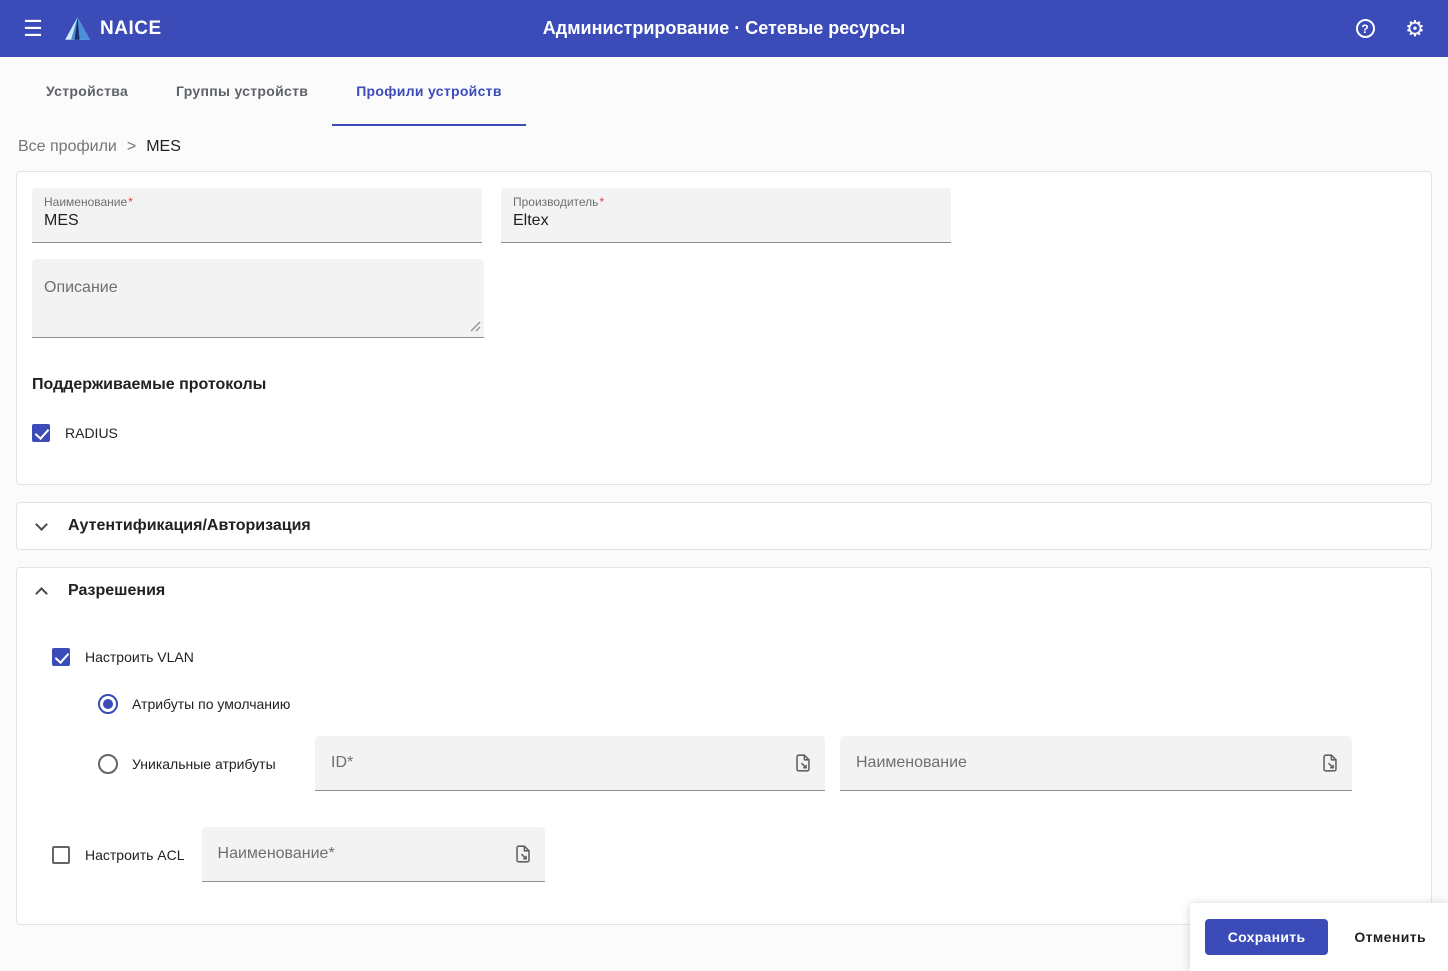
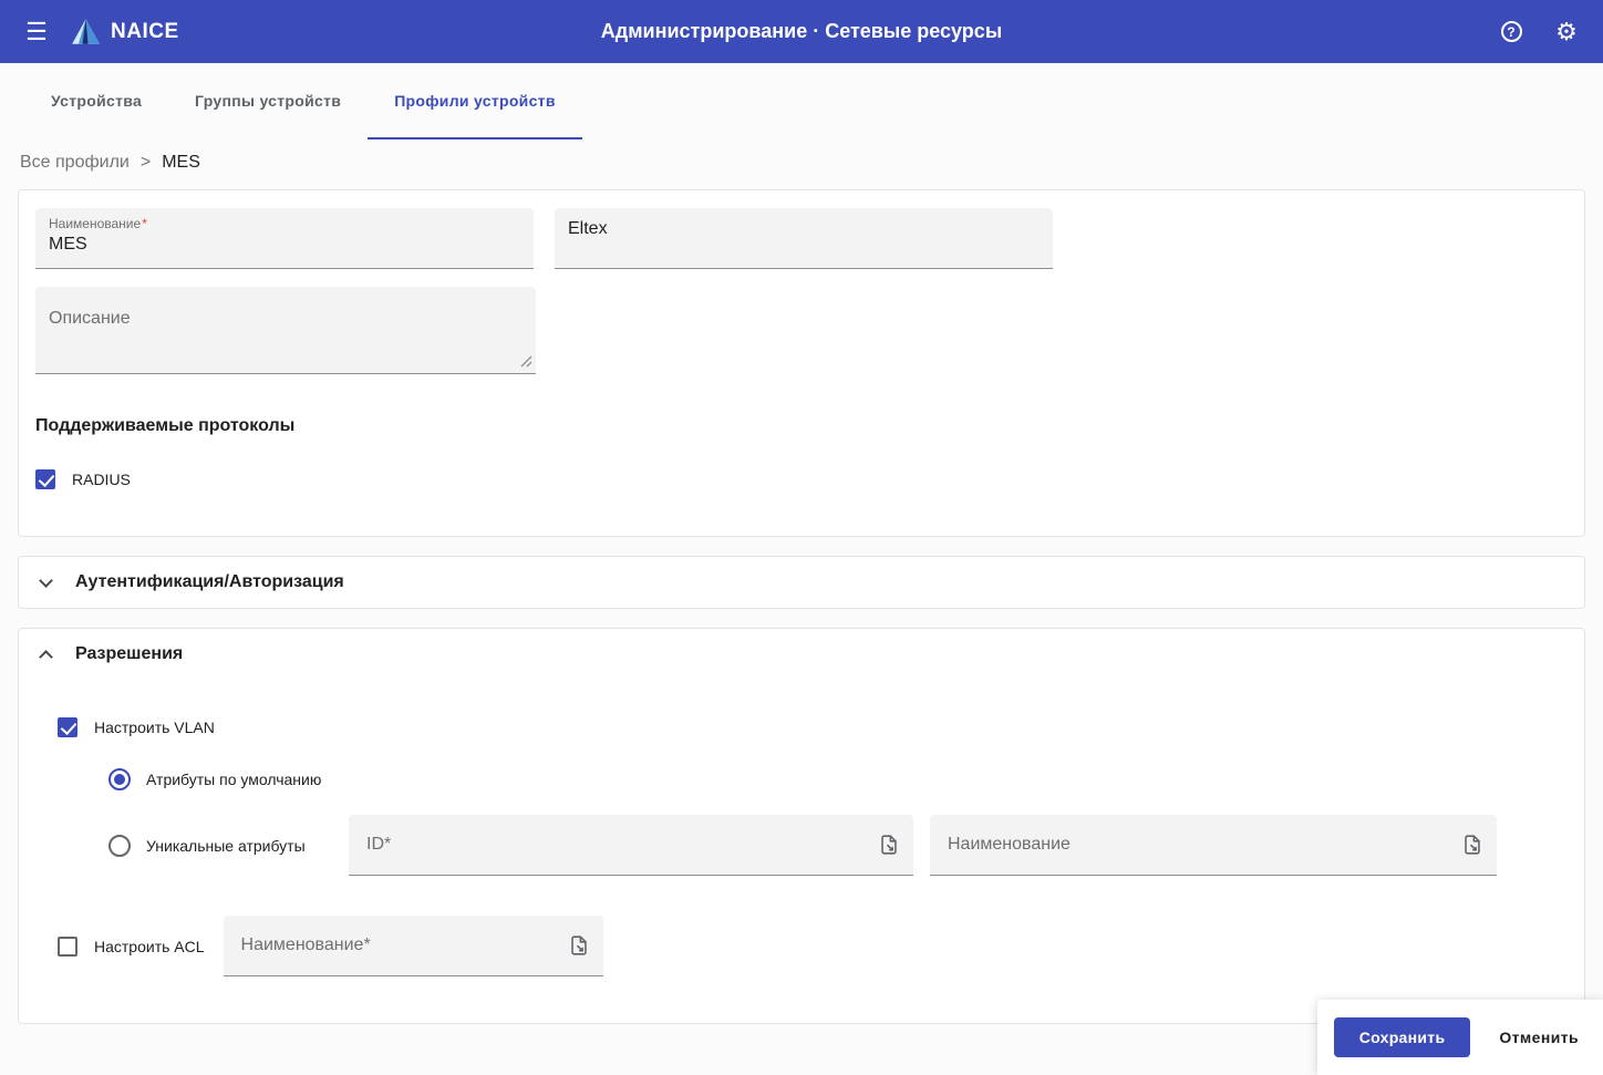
  ☰
  NAICE
  Администрирование · Сетевые ресурсы
  ?
  ⚙
  Устройства
  Группы устройств
  Профили устройств
  Все профили
  >
  MES
  Наименование*
  MES
- Производитель*
  Eltex
  Описание
  Поддерживаемые протоколы
  RADIUS
  Аутентификация/Авторизация
  Разрешения
  Настроить VLAN
  Атрибуты по умолчанию
  Уникальные атрибуты
  ID*
  Наименование
  Настроить ACL
  Наименование*
  Сохранить
  Отменить
